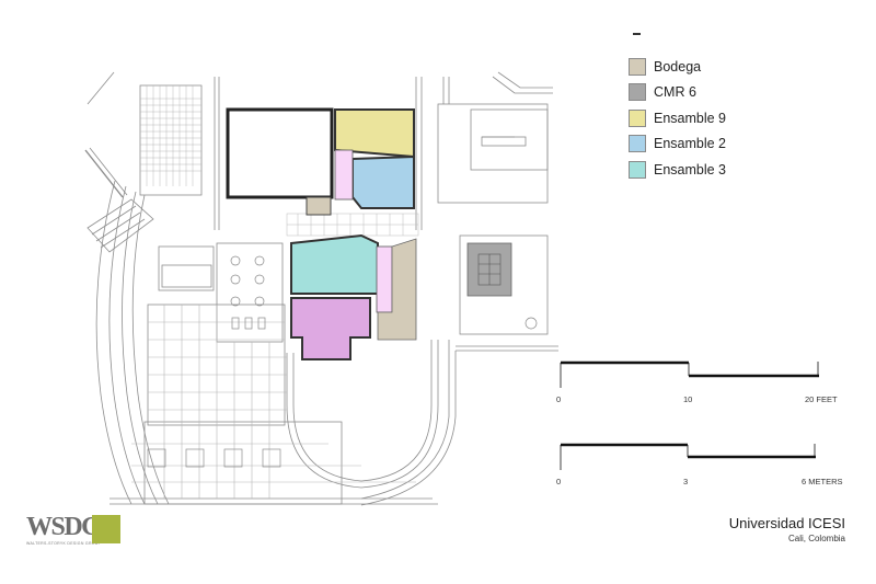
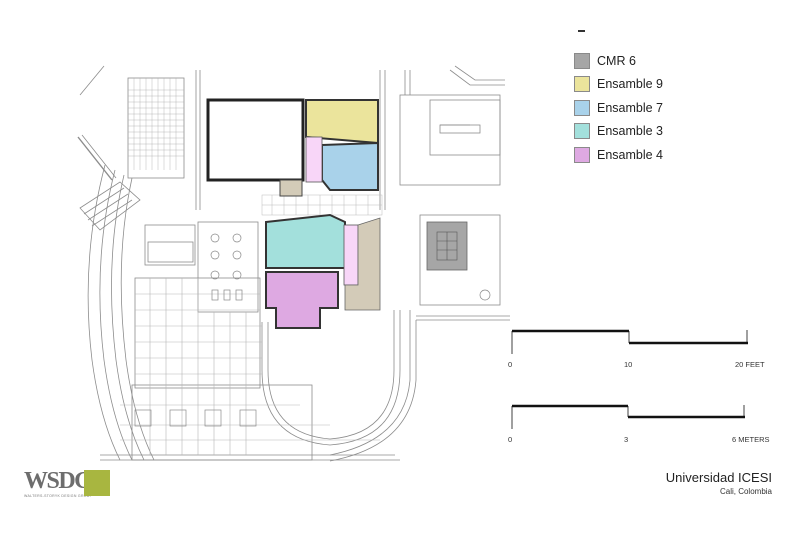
- Bodega
  CMR 6
  Ensamble 9
- Ensamble 2
+ Ensamble 7
  Ensamble 3
+ Ensamble 4
  0
  10
  20 FEET
  0
  3
  6 METERS
  WSDG
  Universidad ICESI
  Cali, Colombia
